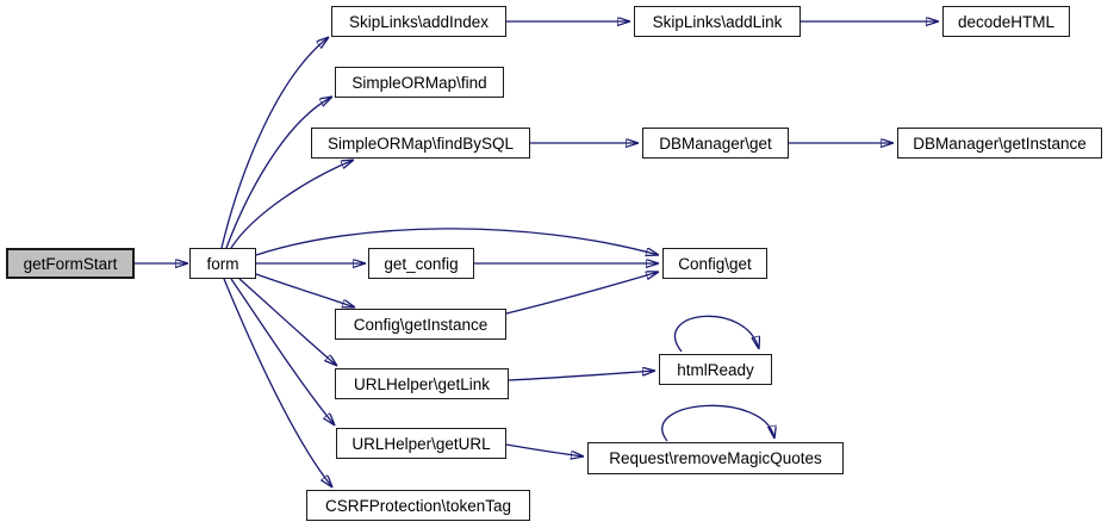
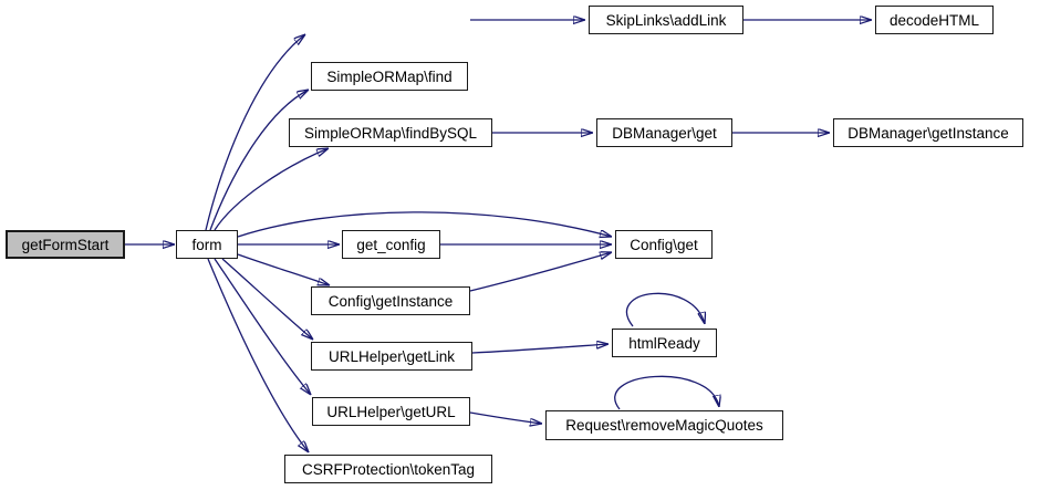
  getFormStart
  form
- SkipLinks\addIndex
  SkipLinks\addLink
  decodeHTML
  SimpleORMap\find
  SimpleORMap\findBySQL
  DBManager\get
  DBManager\getInstance
  get_config
  Config\get
  Config\getInstance
  URLHelper\getLink
  htmlReady
  URLHelper\getURL
  Request\removeMagicQuotes
  CSRFProtection\tokenTag
